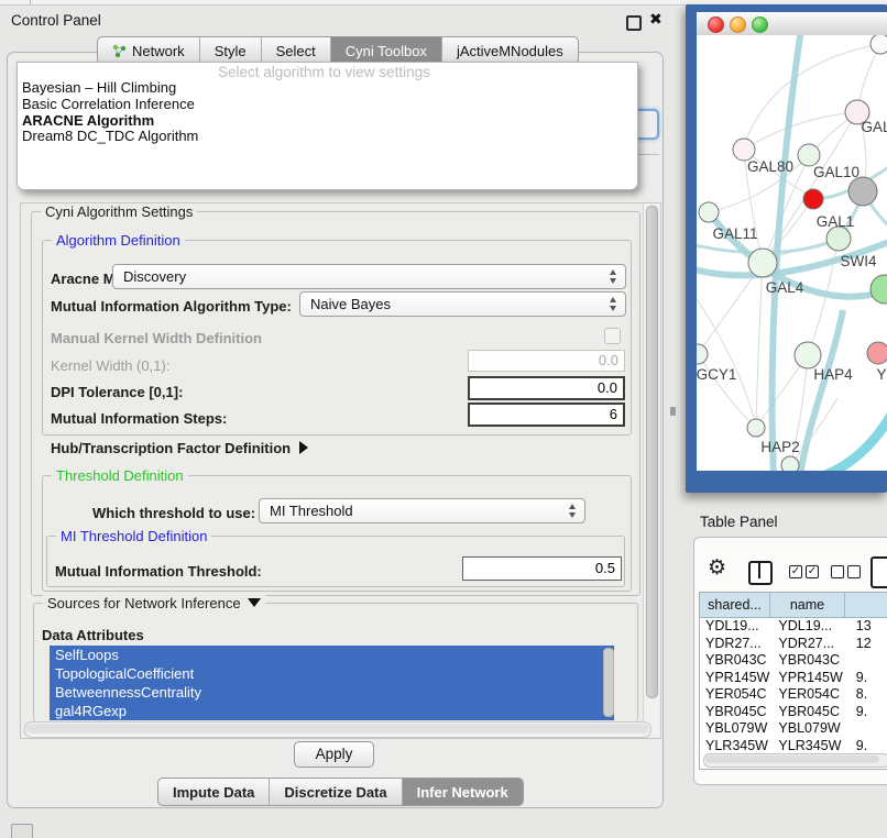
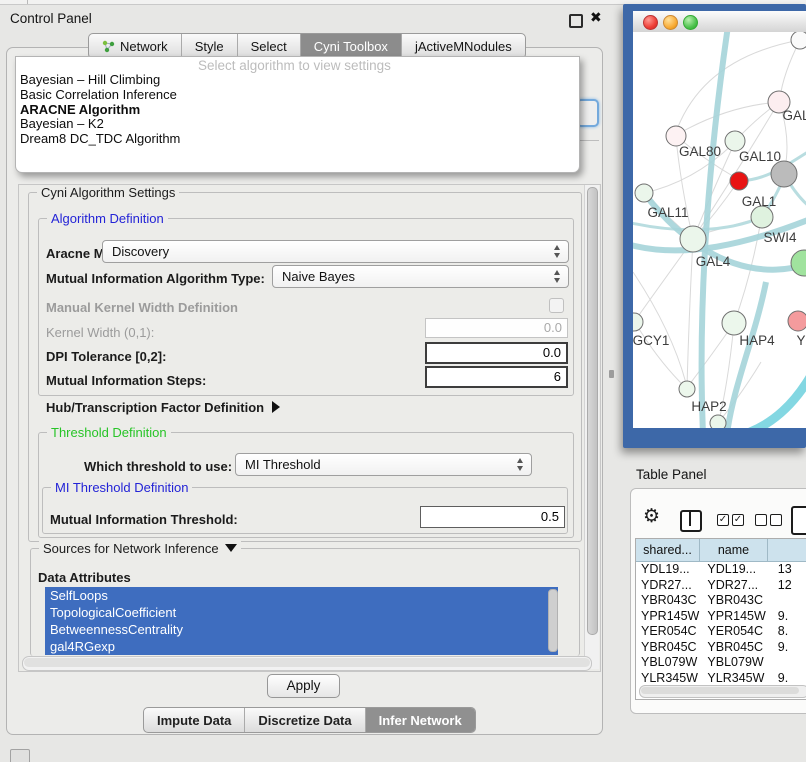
  Control Panel
  ✖
  Network
  Style
  Select
  Cyni Toolbox
  jActiveMNodules
  Cyni Algorithm Settings
  Algorithm Definition
  Discovery
  Mutual Information Algorithm Type:
  Naive Bayes
  Manual Kernel Width Definition
  Kernel Width (0,1):
  0.0
- DPI Tolerance [0,1]:
+ DPI Tolerance [0,2]:
  0.0
  Mutual Information Steps:
  6
  Hub/Transcription Factor Definition
  Threshold Definition
  Which threshold to use:
  MI Threshold
  MI Threshold Definition
  Mutual Information Threshold:
  0.5
  Sources for Network Inference
  Data Attributes
  SelfLoops
  TopologicalCoefficient
  BetweennessCentrality
  gal4RGexp
  Apply
  Impute Data
  Discretize Data
  Infer Network
  Select algorithm to view settings
  Bayesian – Hill Climbing
  Basic Correlation Inference
  ARACNE Algorithm
+ Bayesian – K2
  Dream8 DC_TDC Algorithm
  GAL80
  GAL10
  GAL1
  GAL11
  SWI4
  GAL4
  GCY1
  HAP4
  Y
  HAP2
  Table Panel
  ⚙
  ✓
  ✓
  shared...
  name
  YDL19...
  YDL19...
  13
  YDR27...
  YDR27...
  12
  YBR043C
  YBR043C
  YPR145W
  YPR145W
  9.
  YER054C
  YER054C
  8.
  YBR045C
  YBR045C
  9.
  YBL079W
  YBL079W
  YLR345W
  YLR345W
  9.
